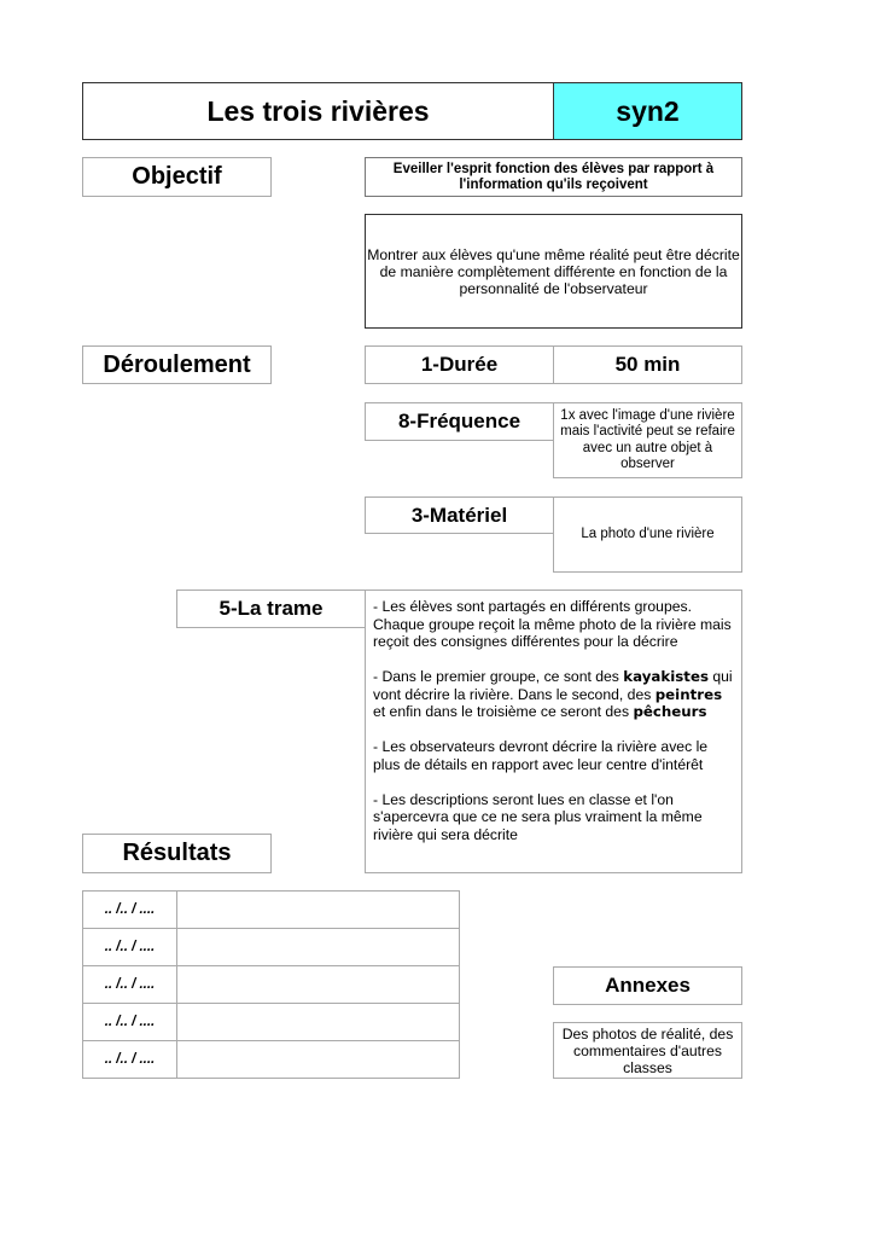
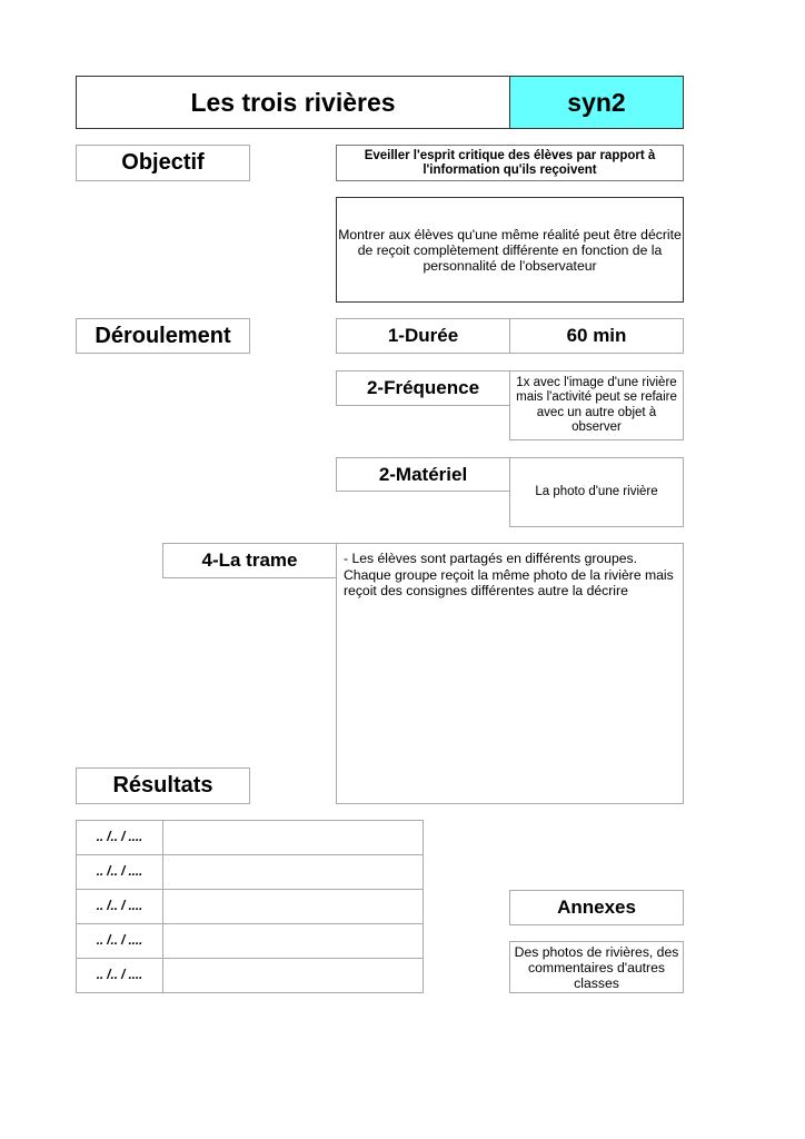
  Les trois rivières
  syn2
  Objectif
- Eveiller l'esprit fonction des élèves par rapport à l'information qu'ils reçoivent
+ Eveiller l'esprit critique des élèves par rapport à l'information qu'ils reçoivent
- Montrer aux élèves qu'une même réalité peut être décrite de manière complètement différente en fonction de la personnalité de l'observateur
+ Montrer aux élèves qu'une même réalité peut être décrite de reçoit complètement différente en fonction de la personnalité de l'observateur
  Déroulement
  1-Durée
- 50 min
+ 60 min
- 8-Fréquence
+ 2-Fréquence
  1x avec l'image d'une rivière mais l'activité peut se refaire avec un autre objet à observer
- 3-Matériel
+ 2-Matériel
  La photo d'une rivière
- 5-La trame
+ 4-La trame
- - Les élèves sont partagés en différents groupes. Chaque groupe reçoit la même photo de la rivière mais reçoit des consignes différentes pour la décrire
+ - Les élèves sont partagés en différents groupes. Chaque groupe reçoit la même photo de la rivière mais reçoit des consignes différentes autre la décrire
- - Dans le premier groupe, ce sont des kayakistes qui vont décrire la rivière. Dans le second, des peintres et enfin dans le troisième ce seront des pêcheurs
- - Les observateurs devront décrire la rivière avec le plus de détails en rapport avec leur centre d'intérêt
- - Les descriptions seront lues en classe et l'on s'apercevra que ce ne sera plus vraiment la même rivière qui sera décrite
  Résultats
  .. /.. / ....
  .. /.. / ....
  .. /.. / ....
  .. /.. / ....
  .. /.. / ....
  Annexes
- Des photos de réalité, des commentaires d'autres classes
+ Des photos de rivières, des commentaires d'autres classes
